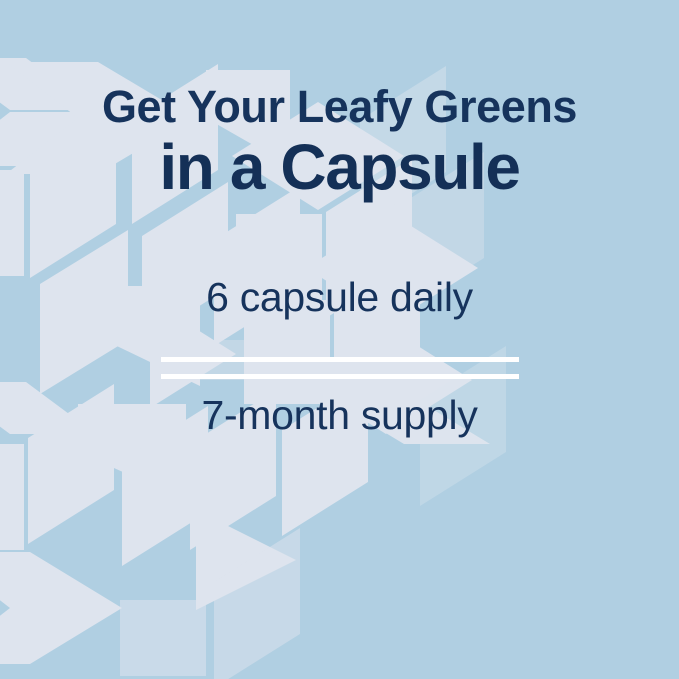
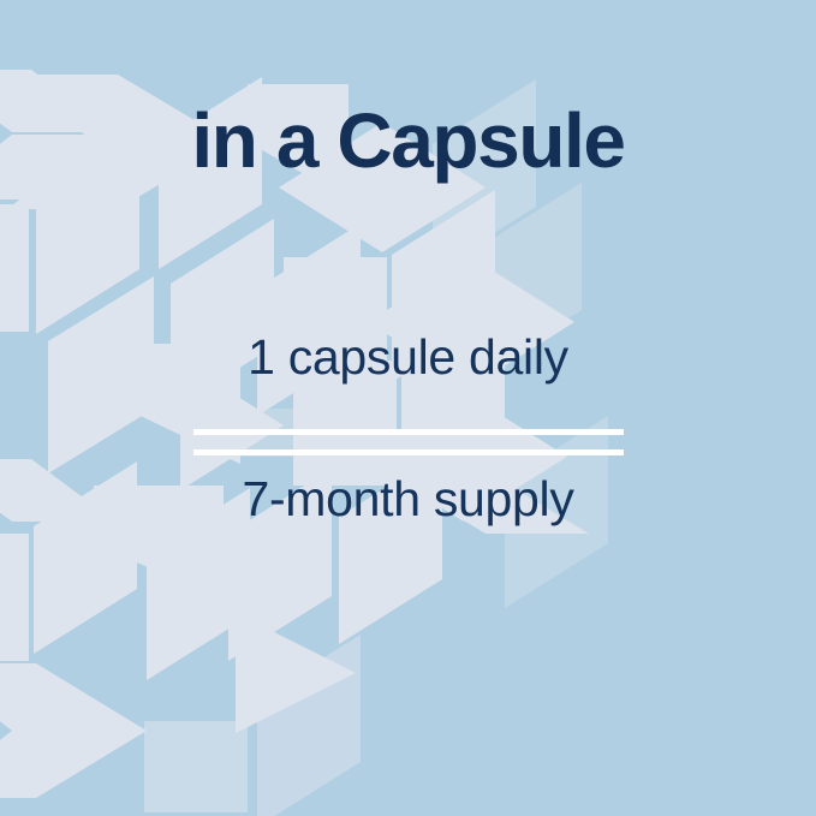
- Get Your Leafy Greens
  in a Capsule
- 6 capsule daily
+ 1 capsule daily
  7-month supply
